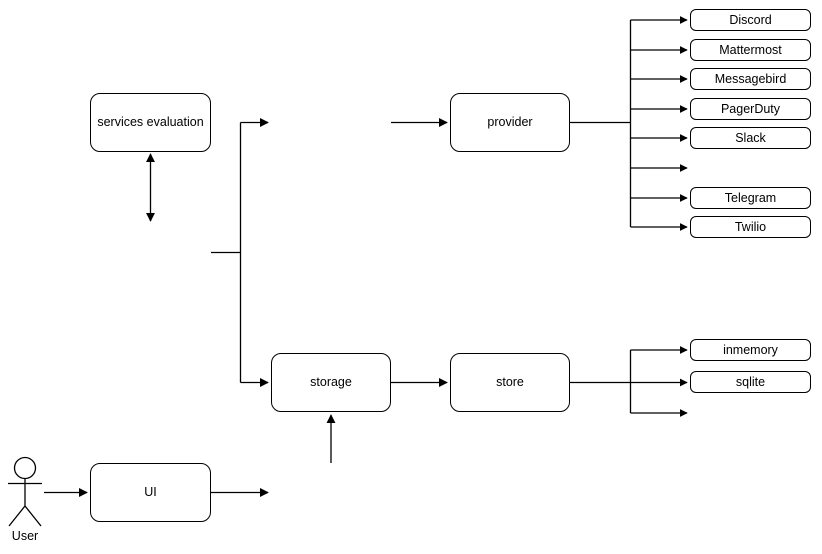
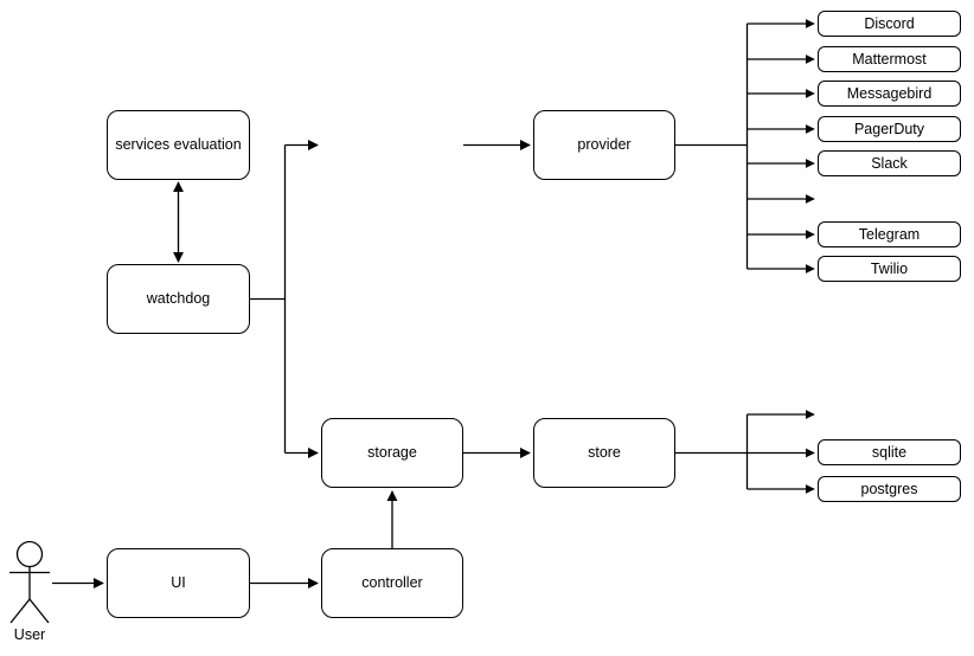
  services evaluation
+ watchdog
  provider
  storage
  store
  UI
+ controller
  Discord
  Mattermost
  Messagebird
  PagerDuty
  Slack
  Telegram
  Twilio
- inmemory
  sqlite
+ postgres
  User
